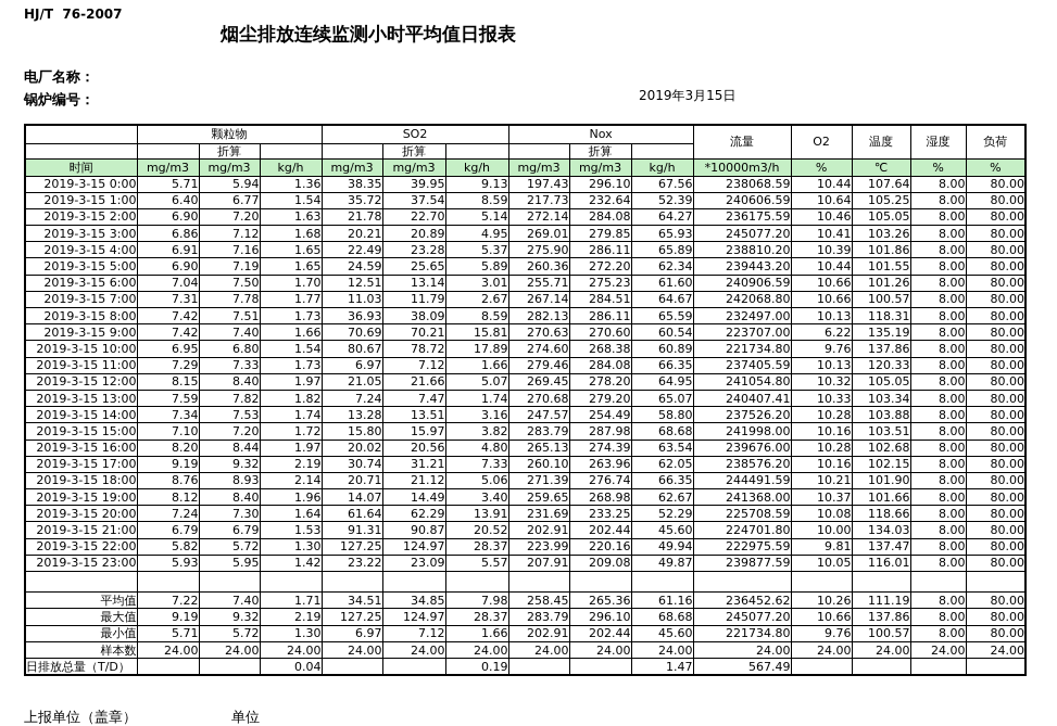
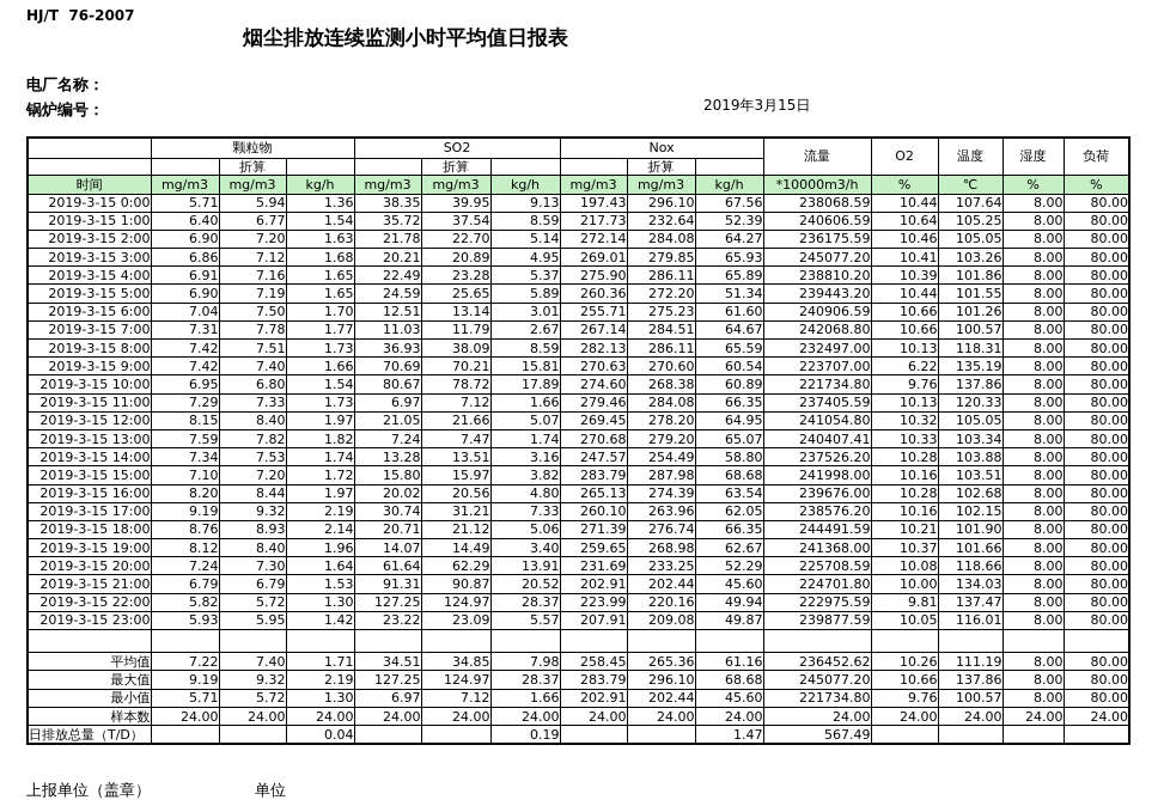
  HJ/T 76-2007
  烟尘排放连续监测小时平均值日报表
  电厂名称：
  锅炉编号：
  2019年3月15日
  	颗粒物	SO2	Nox	流量	O2	温度	湿度	负荷
  		折算			折算			折算
  时间	mg/m3	mg/m3	kg/h	mg/m3	mg/m3	kg/h	mg/m3	mg/m3	kg/h	*10000m3/h	%	℃	%	%
  2019-3-15 0:00	5.71	5.94	1.36	38.35	39.95	9.13	197.43	296.10	67.56	238068.59	10.44	107.64	8.00	80.00
  2019-3-15 1:00	6.40	6.77	1.54	35.72	37.54	8.59	217.73	232.64	52.39	240606.59	10.64	105.25	8.00	80.00
  2019-3-15 2:00	6.90	7.20	1.63	21.78	22.70	5.14	272.14	284.08	64.27	236175.59	10.46	105.05	8.00	80.00
  2019-3-15 3:00	6.86	7.12	1.68	20.21	20.89	4.95	269.01	279.85	65.93	245077.20	10.41	103.26	8.00	80.00
  2019-3-15 4:00	6.91	7.16	1.65	22.49	23.28	5.37	275.90	286.11	65.89	238810.20	10.39	101.86	8.00	80.00
- 2019-3-15 5:00	6.90	7.19	1.65	24.59	25.65	5.89	260.36	272.20	62.34	239443.20	10.44	101.55	8.00	80.00
+ 2019-3-15 5:00	6.90	7.19	1.65	24.59	25.65	5.89	260.36	272.20	51.34	239443.20	10.44	101.55	8.00	80.00
  2019-3-15 6:00	7.04	7.50	1.70	12.51	13.14	3.01	255.71	275.23	61.60	240906.59	10.66	101.26	8.00	80.00
  2019-3-15 7:00	7.31	7.78	1.77	11.03	11.79	2.67	267.14	284.51	64.67	242068.80	10.66	100.57	8.00	80.00
  2019-3-15 8:00	7.42	7.51	1.73	36.93	38.09	8.59	282.13	286.11	65.59	232497.00	10.13	118.31	8.00	80.00
  2019-3-15 9:00	7.42	7.40	1.66	70.69	70.21	15.81	270.63	270.60	60.54	223707.00	6.22	135.19	8.00	80.00
  2019-3-15 10:00	6.95	6.80	1.54	80.67	78.72	17.89	274.60	268.38	60.89	221734.80	9.76	137.86	8.00	80.00
  2019-3-15 11:00	7.29	7.33	1.73	6.97	7.12	1.66	279.46	284.08	66.35	237405.59	10.13	120.33	8.00	80.00
  2019-3-15 12:00	8.15	8.40	1.97	21.05	21.66	5.07	269.45	278.20	64.95	241054.80	10.32	105.05	8.00	80.00
  2019-3-15 13:00	7.59	7.82	1.82	7.24	7.47	1.74	270.68	279.20	65.07	240407.41	10.33	103.34	8.00	80.00
  2019-3-15 14:00	7.34	7.53	1.74	13.28	13.51	3.16	247.57	254.49	58.80	237526.20	10.28	103.88	8.00	80.00
  2019-3-15 15:00	7.10	7.20	1.72	15.80	15.97	3.82	283.79	287.98	68.68	241998.00	10.16	103.51	8.00	80.00
  2019-3-15 16:00	8.20	8.44	1.97	20.02	20.56	4.80	265.13	274.39	63.54	239676.00	10.28	102.68	8.00	80.00
  2019-3-15 17:00	9.19	9.32	2.19	30.74	31.21	7.33	260.10	263.96	62.05	238576.20	10.16	102.15	8.00	80.00
  2019-3-15 18:00	8.76	8.93	2.14	20.71	21.12	5.06	271.39	276.74	66.35	244491.59	10.21	101.90	8.00	80.00
  2019-3-15 19:00	8.12	8.40	1.96	14.07	14.49	3.40	259.65	268.98	62.67	241368.00	10.37	101.66	8.00	80.00
  2019-3-15 20:00	7.24	7.30	1.64	61.64	62.29	13.91	231.69	233.25	52.29	225708.59	10.08	118.66	8.00	80.00
  2019-3-15 21:00	6.79	6.79	1.53	91.31	90.87	20.52	202.91	202.44	45.60	224701.80	10.00	134.03	8.00	80.00
  2019-3-15 22:00	5.82	5.72	1.30	127.25	124.97	28.37	223.99	220.16	49.94	222975.59	9.81	137.47	8.00	80.00
  2019-3-15 23:00	5.93	5.95	1.42	23.22	23.09	5.57	207.91	209.08	49.87	239877.59	10.05	116.01	8.00	80.00
  平均值	7.22	7.40	1.71	34.51	34.85	7.98	258.45	265.36	61.16	236452.62	10.26	111.19	8.00	80.00
  最大值	9.19	9.32	2.19	127.25	124.97	28.37	283.79	296.10	68.68	245077.20	10.66	137.86	8.00	80.00
  最小值	5.71	5.72	1.30	6.97	7.12	1.66	202.91	202.44	45.60	221734.80	9.76	100.57	8.00	80.00
  样本数	24.00	24.00	24.00	24.00	24.00	24.00	24.00	24.00	24.00	24.00	24.00	24.00	24.00	24.00
  日排放总量（T/D）			0.04			0.19			1.47	567.49
  上报单位（盖章）
  单位
